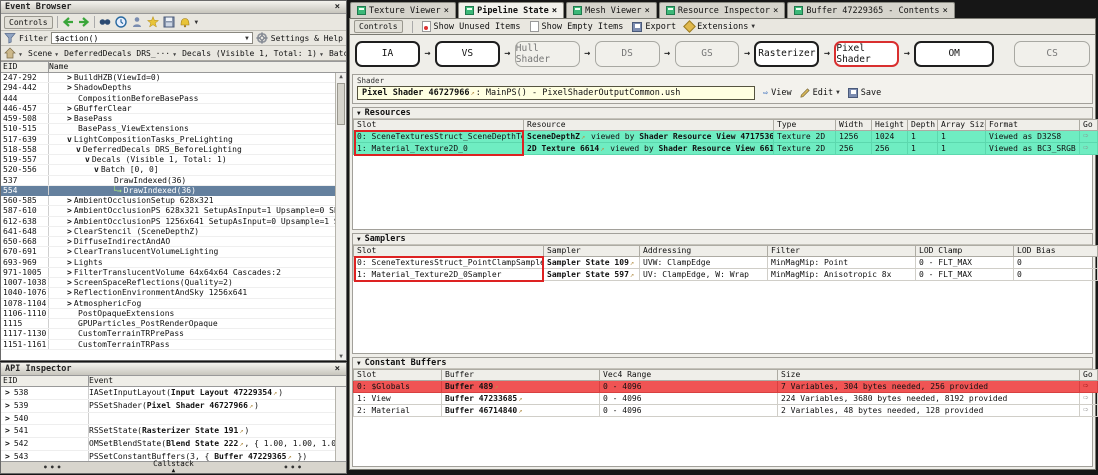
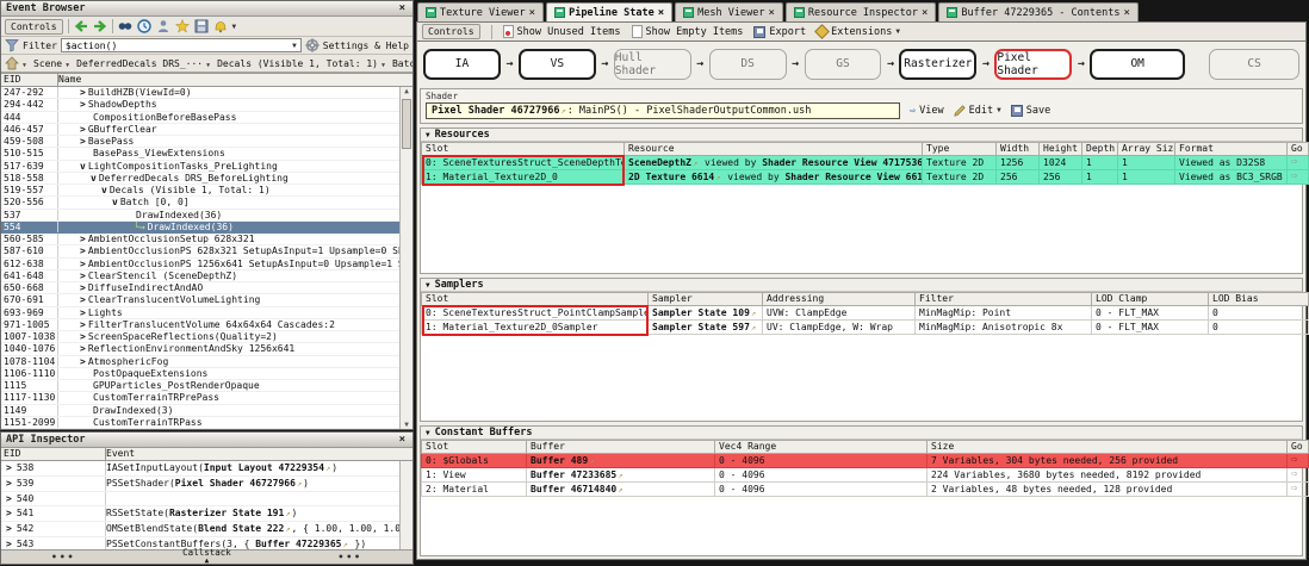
  Event Browser
  Controls
  Filter
  $action()
  Settings & Help
  Scene
  DeferredDecals DRS_···
  Decals (Visible 1, Total: 1)
  EID
  Name
  247-292
  > BuildHZB(ViewId=0)
  294-442
  > ShadowDepths
  444
  CompositionBeforeBasePass
  446-457
  > GBufferClear
  459-508
  > BasePass
  510-515
  BasePass_ViewExtensions
  517-639
  v LightCompositionTasks_PreLighting
  518-558
  v DeferredDecals DRS_BeforeLighting
  519-557
  v Decals (Visible 1, Total: 1)
  520-556
  v Batch [0, 0]
  537
  DrawIndexed(36)
  554
  └→ DrawIndexed(36)
  560-585
  > AmbientOcclusionSetup 628x321
  587-610
  > AmbientOcclusionPS 628x321 SetupAsInput=1 Upsample=0 S
  612-638
  > AmbientOcclusionPS 1256x641 SetupAsInput=0 Upsample=1
  641-648
  > ClearStencil (SceneDepthZ)
  650-668
  > DiffuseIndirectAndAO
  670-691
  > ClearTranslucentVolumeLighting
  693-969
  > Lights
  971-1005
  > FilterTranslucentVolume 64x64x64 Cascades:2
  1007-1038
  > ScreenSpaceReflections(Quality=2)
  1040-1076
  > ReflectionEnvironmentAndSky 1256x641
  1078-1104
  > AtmosphericFog
  1106-1110
  PostOpaqueExtensions
  1115
  GPUParticles_PostRenderOpaque
  1117-1130
  CustomTerrainTRPrePass
+ 1149
+ DrawIndexed(3)
- 1151-1161
+ 1151-2099
  CustomTerrainTRPass
  API Inspector
  EID
  Event
  > 538
  IASetInputLayout(Input Layout 47229354 )
  > 539
  PSSetShader(Pixel Shader 46727966 )
  > 540
  > 541
  RSSetState(Rasterizer State 191 )
  > 542
  OMSetBlendState(Blend State 222 , { 1.00, 1.00, 1.0
  > 543
  PSSetConstantBuffers(3, { Buffer 47229365 })
  •••
  Callstack
  •••
  Texture Viewer
  Pipeline State
  Mesh Viewer
  Resource Inspector
  Buffer 47229365 - Contents
  Controls
  Show Unused Items
  Show Empty Items
  Export
  Extensions
  IA
  VS
  Hull Shader
  DS
  GS
  Rasterizer
  Pixel Shader
  OM
  CS
  Shader
  Pixel Shader 46727966
  : MainPS() - PixelShaderOutputCommon.ush
  View
  Edit
  Save
  Resources
  Slot	Resource	Type	Width	Height	Depth	Array Siz	Format	Go
  0: SceneTexturesStruct_SceneDepthT	SceneDepthZ viewed by Shader Resource View 4717536	Texture 2D	1256	1024	1	1	Viewed as D32S8
  1: Material_Texture2D_0	2D Texture 6614 viewed by Shader Resource View 661	Texture 2D	256	256	1	1	Viewed as BC3_SRGB
  Samplers
  Slot	Sampler	Addressing	Filter	LOD Clamp	LOD Bias
  0: SceneTexturesStruct_PointClampSample	Sampler State 109	UVW: ClampEdge	MinMagMip: Point	0 - FLT_MAX	0
  1: Material_Texture2D_0Sampler	Sampler State 597	UV: ClampEdge, W: Wrap	MinMagMip: Anisotropic 8x	0 - FLT_MAX	0
  Constant Buffers
  Slot	Buffer	Vec4 Range	Size	Go
  0: $Globals	Buffer 489	0 - 4096	7 Variables, 304 bytes needed, 256 provided
  1: View	Buffer 47233685	0 - 4096	224 Variables, 3680 bytes needed, 8192 provided
  2: Material	Buffer 46714840	0 - 4096	2 Variables, 48 bytes needed, 128 provided
